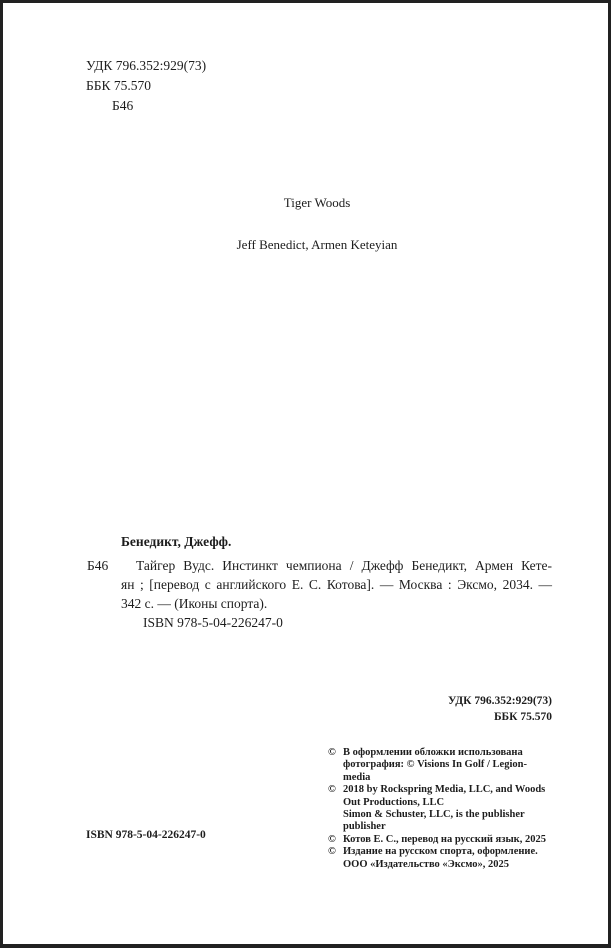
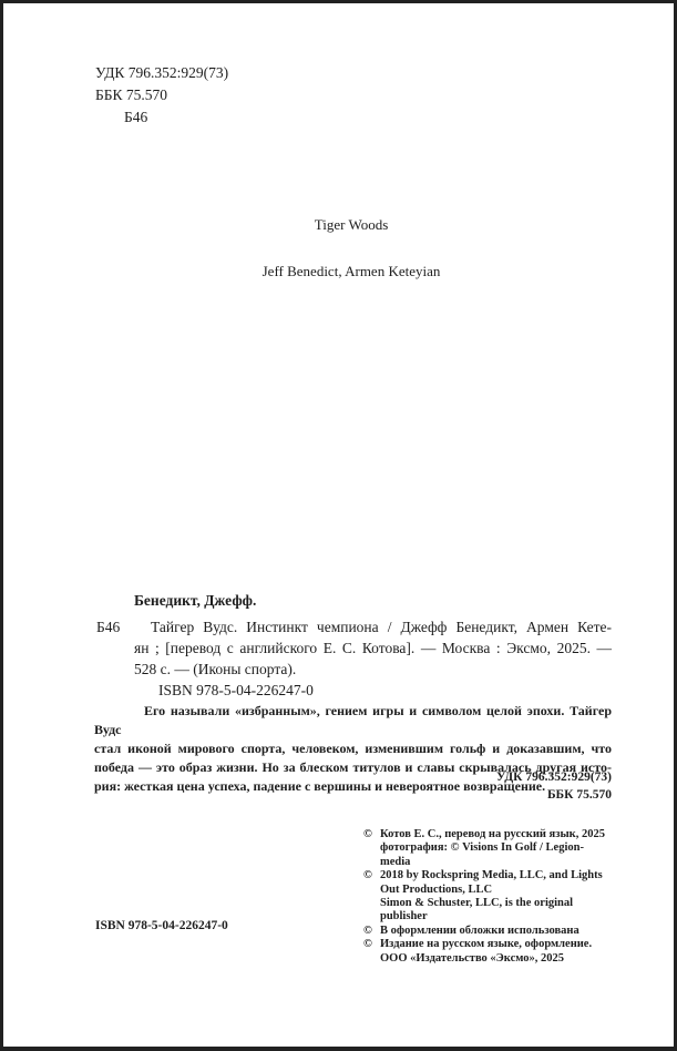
  УДК 796.352:929(73)
  ББК 75.570
  Б46
  Tiger Woods
  Jeff Benedict, Armen Keteyian
  Бенедикт, Джефф.
  Б46
  Тайгер Вудс. Инстинкт чемпиона / Джефф Бенедикт, Армен Кете-
- ян ; [перевод с английского Е. С. Котова]. — Москва : Эксмо, 2034. —
+ ян ; [перевод с английского Е. С. Котова]. — Москва : Эксмо, 2025. —
- 342 с. — (Иконы спорта).
+ 528 с. — (Иконы спорта).
  ISBN 978-5-04-226247-0
+ Его называли «избранным», гением игры и символом целой эпохи. Тайгер Вудс
+ стал иконой мирового спорта, человеком, изменившим гольф и доказавшим, что
+ победа — это образ жизни. Но за блеском титулов и славы скрывалась другая исто-
+ рия: жесткая цена успеха, падение с вершины и невероятное возвращение.
  УДК 796.352:929(73)
  ББК 75.570
  ©
- В оформлении обложки использована
+ Котов Е. С., перевод на русский язык, 2025
  фотография: © Visions In Golf / Legion-media
  ©
- 2018 by Rockspring Media, LLC, and Woods
+ 2018 by Rockspring Media, LLC, and Lights
  Out Productions, LLC
- Simon & Schuster, LLC, is the publisher
+ Simon & Schuster, LLC, is the original
  publisher
  ©
- Котов Е. С., перевод на русский язык, 2025
+ В оформлении обложки использована
  ©
- Издание на русском спорта, оформление.
+ Издание на русском языке, оформление.
  ООО «Издательство «Эксмо», 2025
  ISBN 978-5-04-226247-0
